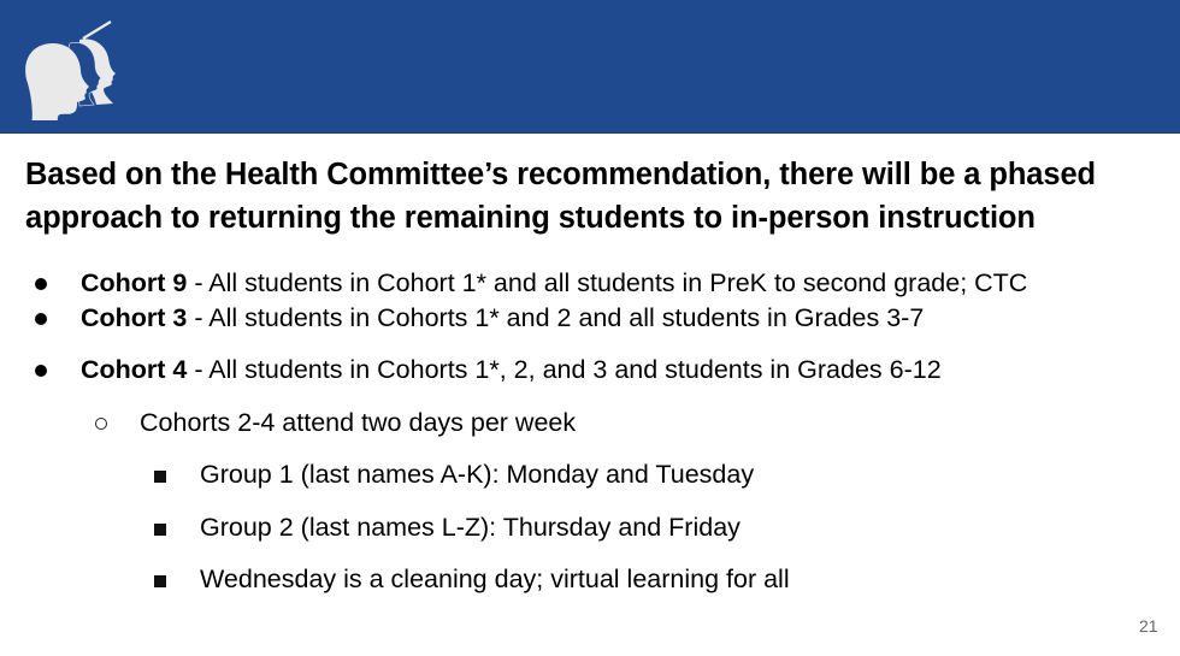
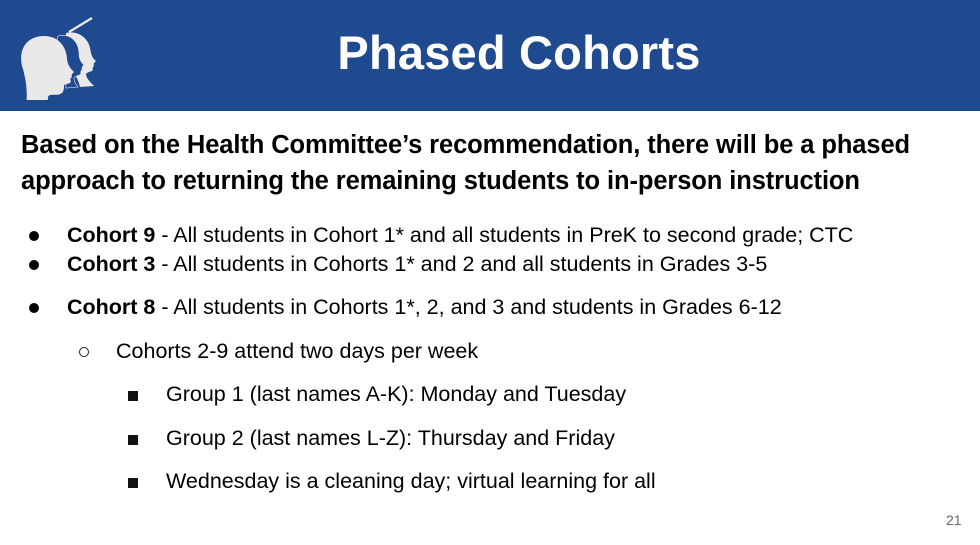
+ Phased Cohorts
  Based on the Health Committee’s recommendation, there will be a phased approach to returning the remaining students to in-person instruction
  Cohort 9 - All students in Cohort 1* and all students in PreK to second grade; CTC
- Cohort 3 - All students in Cohorts 1* and 2 and all students in Grades 3-7
+ Cohort 3 - All students in Cohorts 1* and 2 and all students in Grades 3-5
- Cohort 4 - All students in Cohorts 1*, 2, and 3 and students in Grades 6-12
+ Cohort 8 - All students in Cohorts 1*, 2, and 3 and students in Grades 6-12
- Cohorts 2-4 attend two days per week
+ Cohorts 2-9 attend two days per week
  Group 1 (last names A-K): Monday and Tuesday
  Group 2 (last names L-Z): Thursday and Friday
  Wednesday is a cleaning day; virtual learning for all
  21
